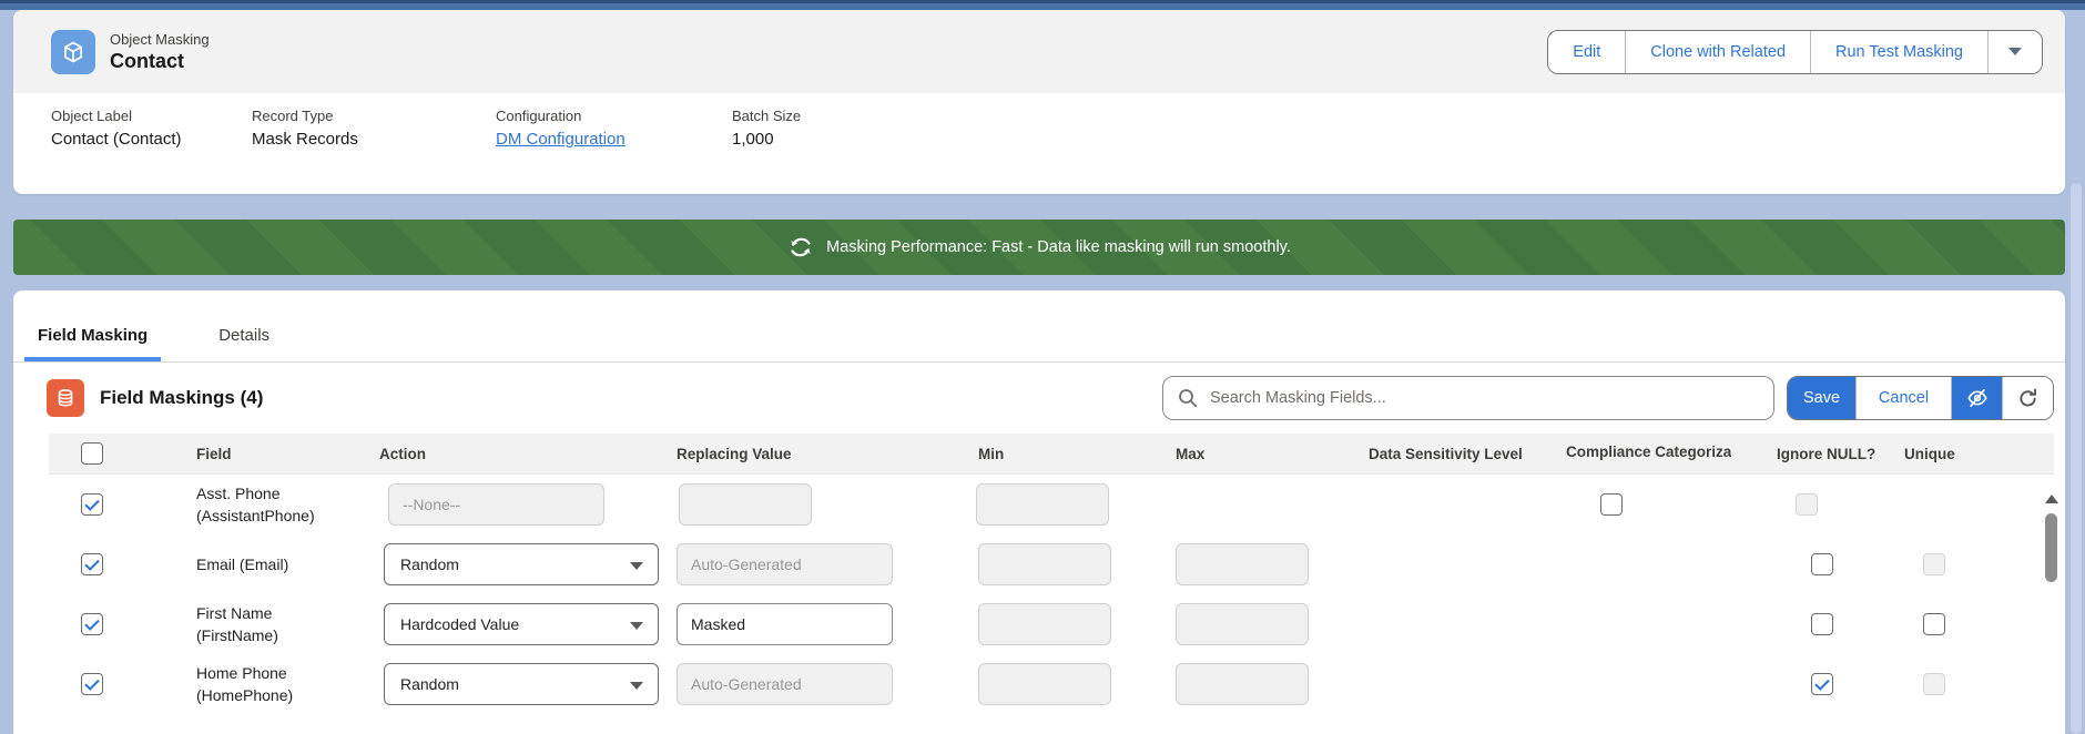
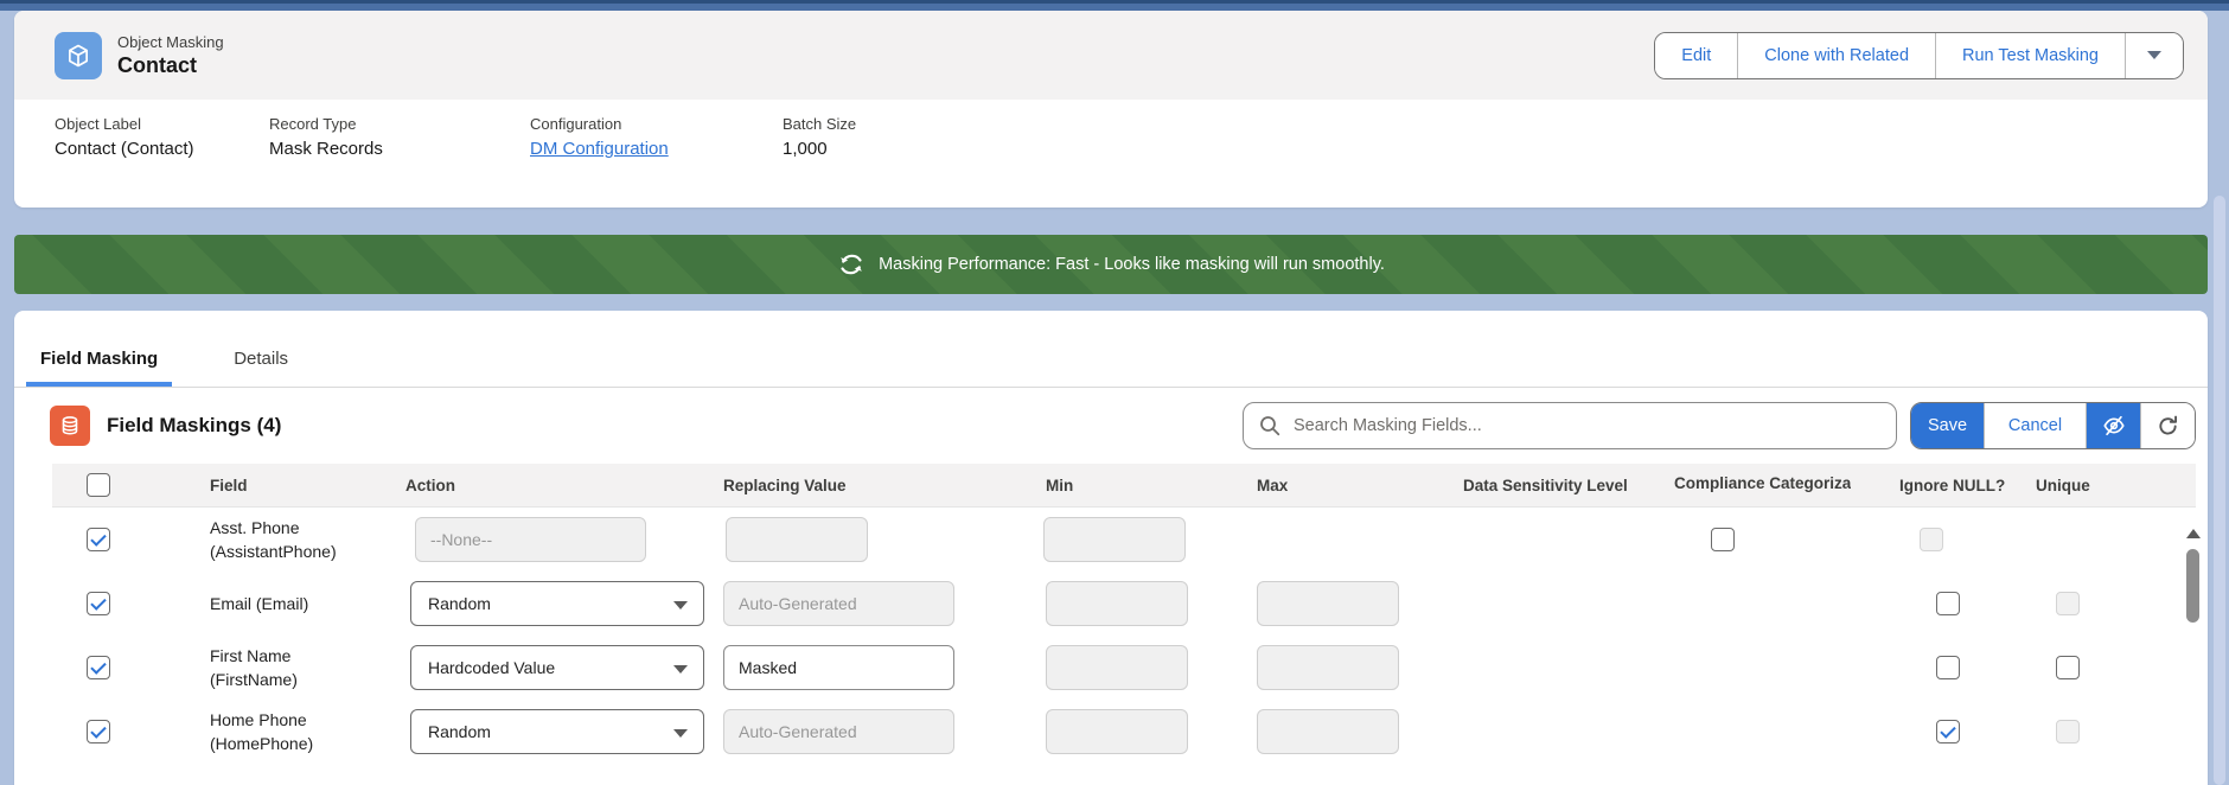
  Object Masking
  Contact
  Edit
  Clone with Related
  Run Test Masking
  Object Label
  Contact (Contact)
  Record Type
  Mask Records
  Configuration
  DM Configuration
  Batch Size
  1,000
- Masking Performance: Fast - Data like masking will run smoothly.
+ Masking Performance: Fast - Looks like masking will run smoothly.
  Field Masking
  Details
  Field Maskings (4)
  Search Masking Fields...
  Save
  Cancel
  Field
  Action
  Replacing Value
  Min
  Max
  Data Sensitivity Level
  Compliance Categoriza
  Ignore NULL?
  Unique
  Asst. Phone (AssistantPhone)
  --None--
  Email (Email)
  Random
  Auto-Generated
  First Name (FirstName)
  Hardcoded Value
  Masked
  Home Phone (HomePhone)
  Random
  Auto-Generated
